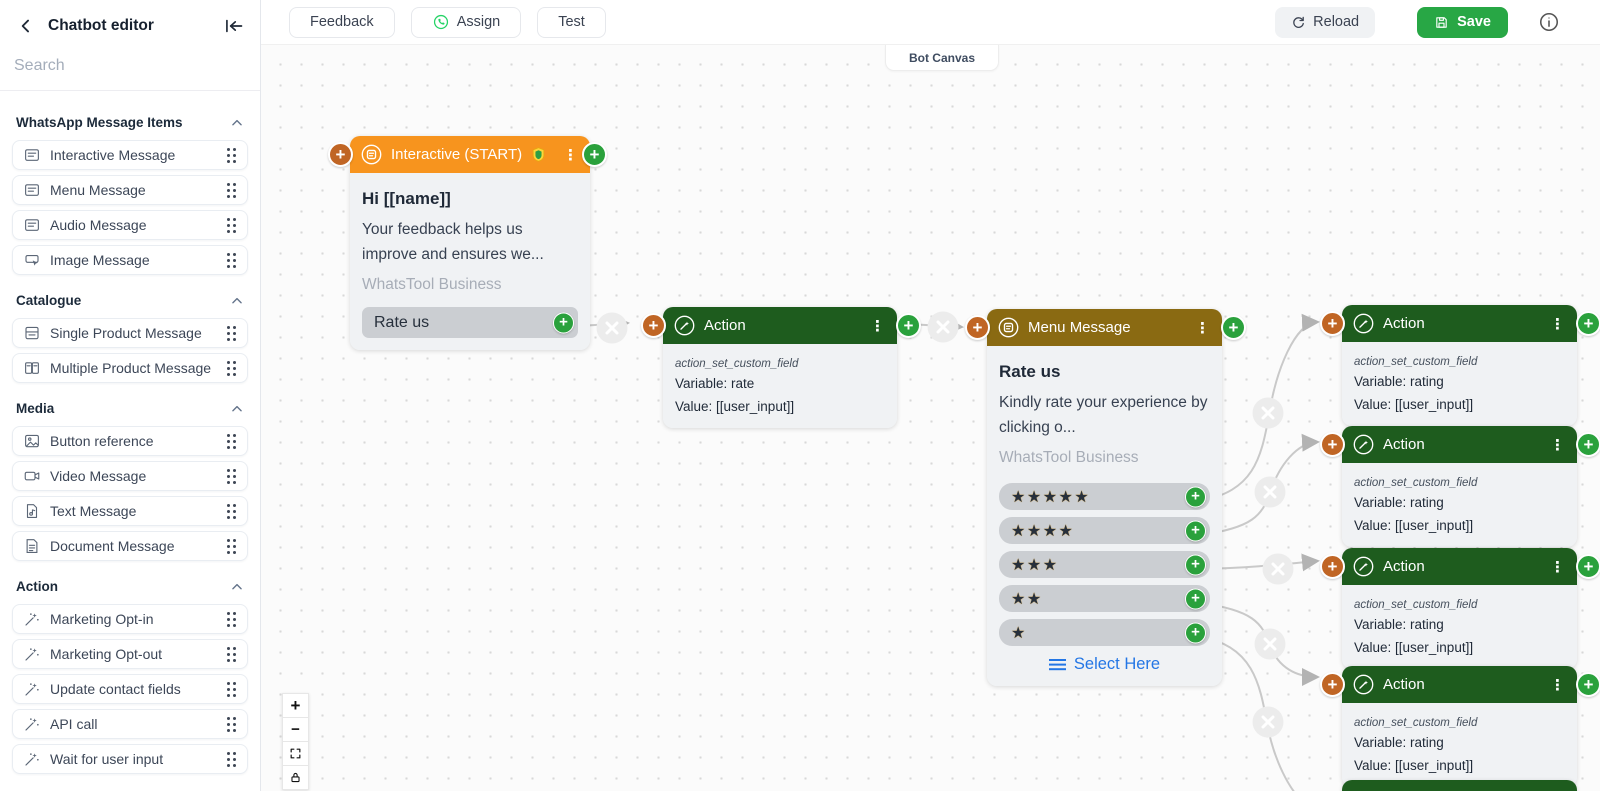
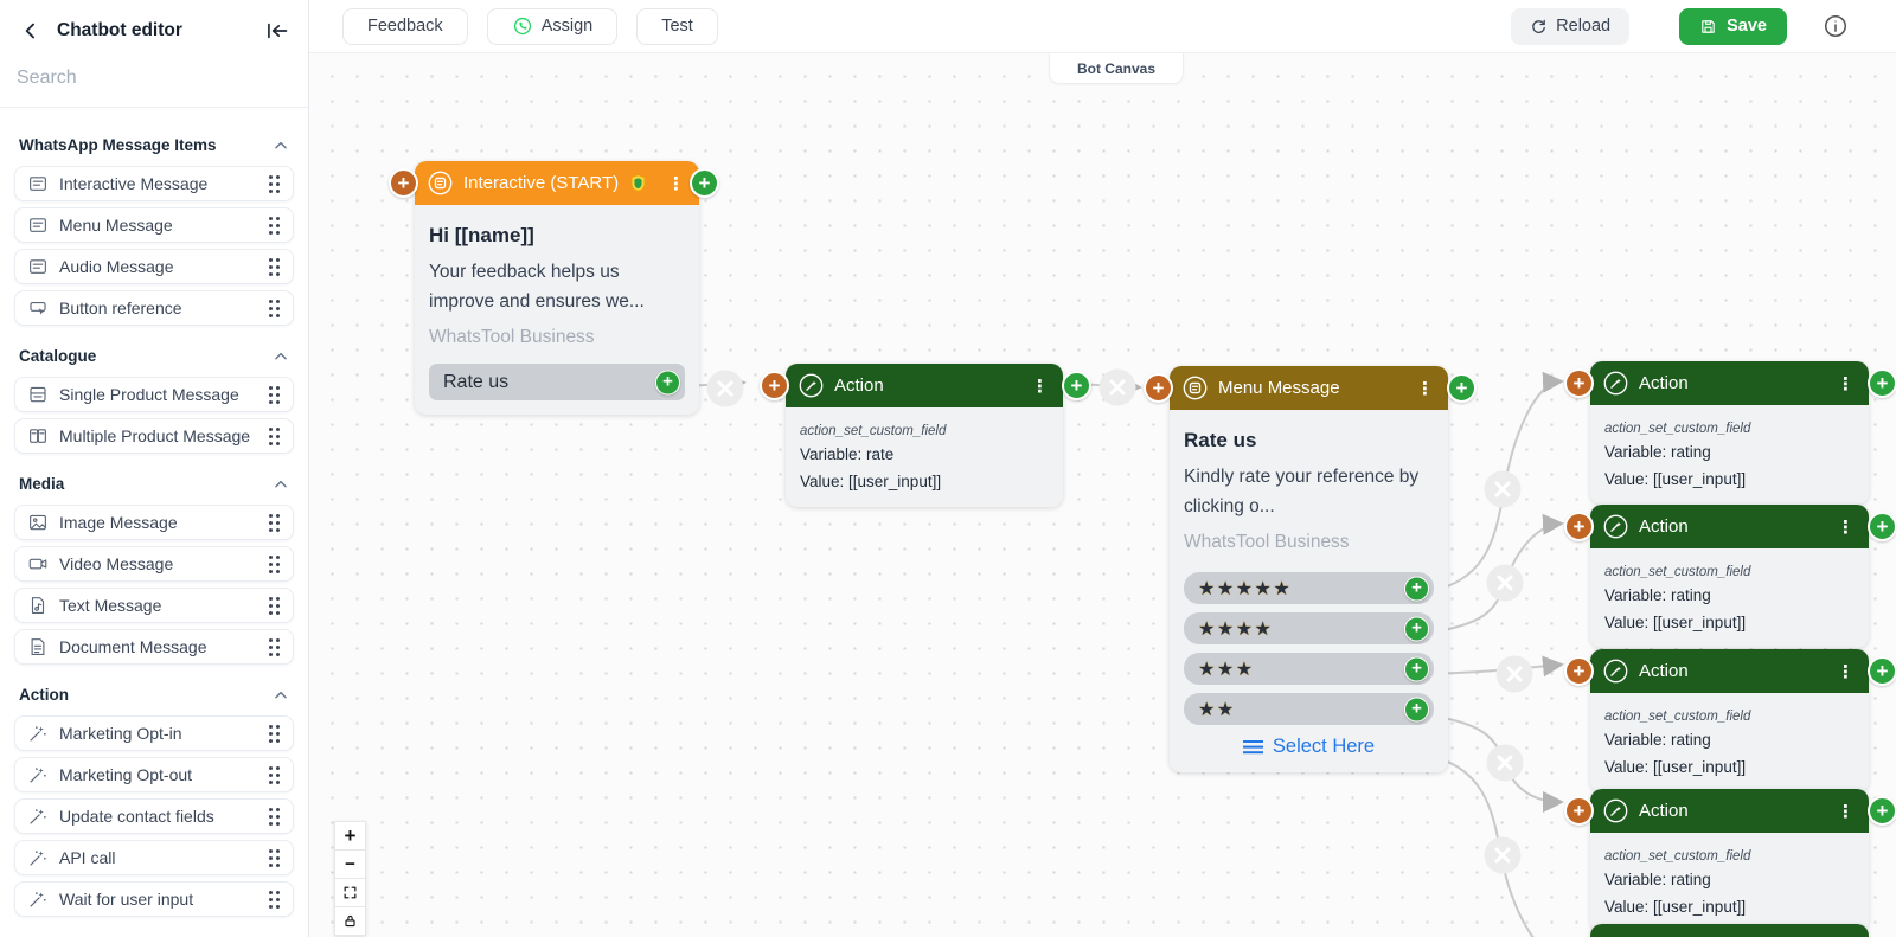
  Chatbot editor
  Search
  WhatsApp Message Items
  Interactive Message
  Menu Message
  Audio Message
- Image Message
+ Button reference
  Catalogue
  Single Product Message
  Multiple Product Message
  Media
- Button reference
+ Image Message
  Video Message
  Text Message
  Document Message
  Action
  Marketing Opt-in
  Marketing Opt-out
  Update contact fields
  API call
  Wait for user input
  Feedback
  Assign
  Test
  Reload
  Save
  Bot Canvas
  Interactive (START)
  Hi [[name]]
  Your feedback helps us improve and ensures we...
  WhatsTool Business
  Rate us
  Action
  action_set_custom_field
  Variable: rate
  Value: [[user_input]]
  Menu Message
  Rate us
- Kindly rate your experience by clicking o...
+ Kindly rate your reference by clicking o...
  WhatsTool Business
  ★★★★★
  ★★★★
  ★★★
  ★★
- ★
  Select Here
  Action
  action_set_custom_field
  Variable: rating
  Value: [[user_input]]
  Action
  action_set_custom_field
  Variable: rating
  Value: [[user_input]]
  Action
  action_set_custom_field
  Variable: rating
  Value: [[user_input]]
  Action
  action_set_custom_field
  Variable: rating
  Value: [[user_input]]
